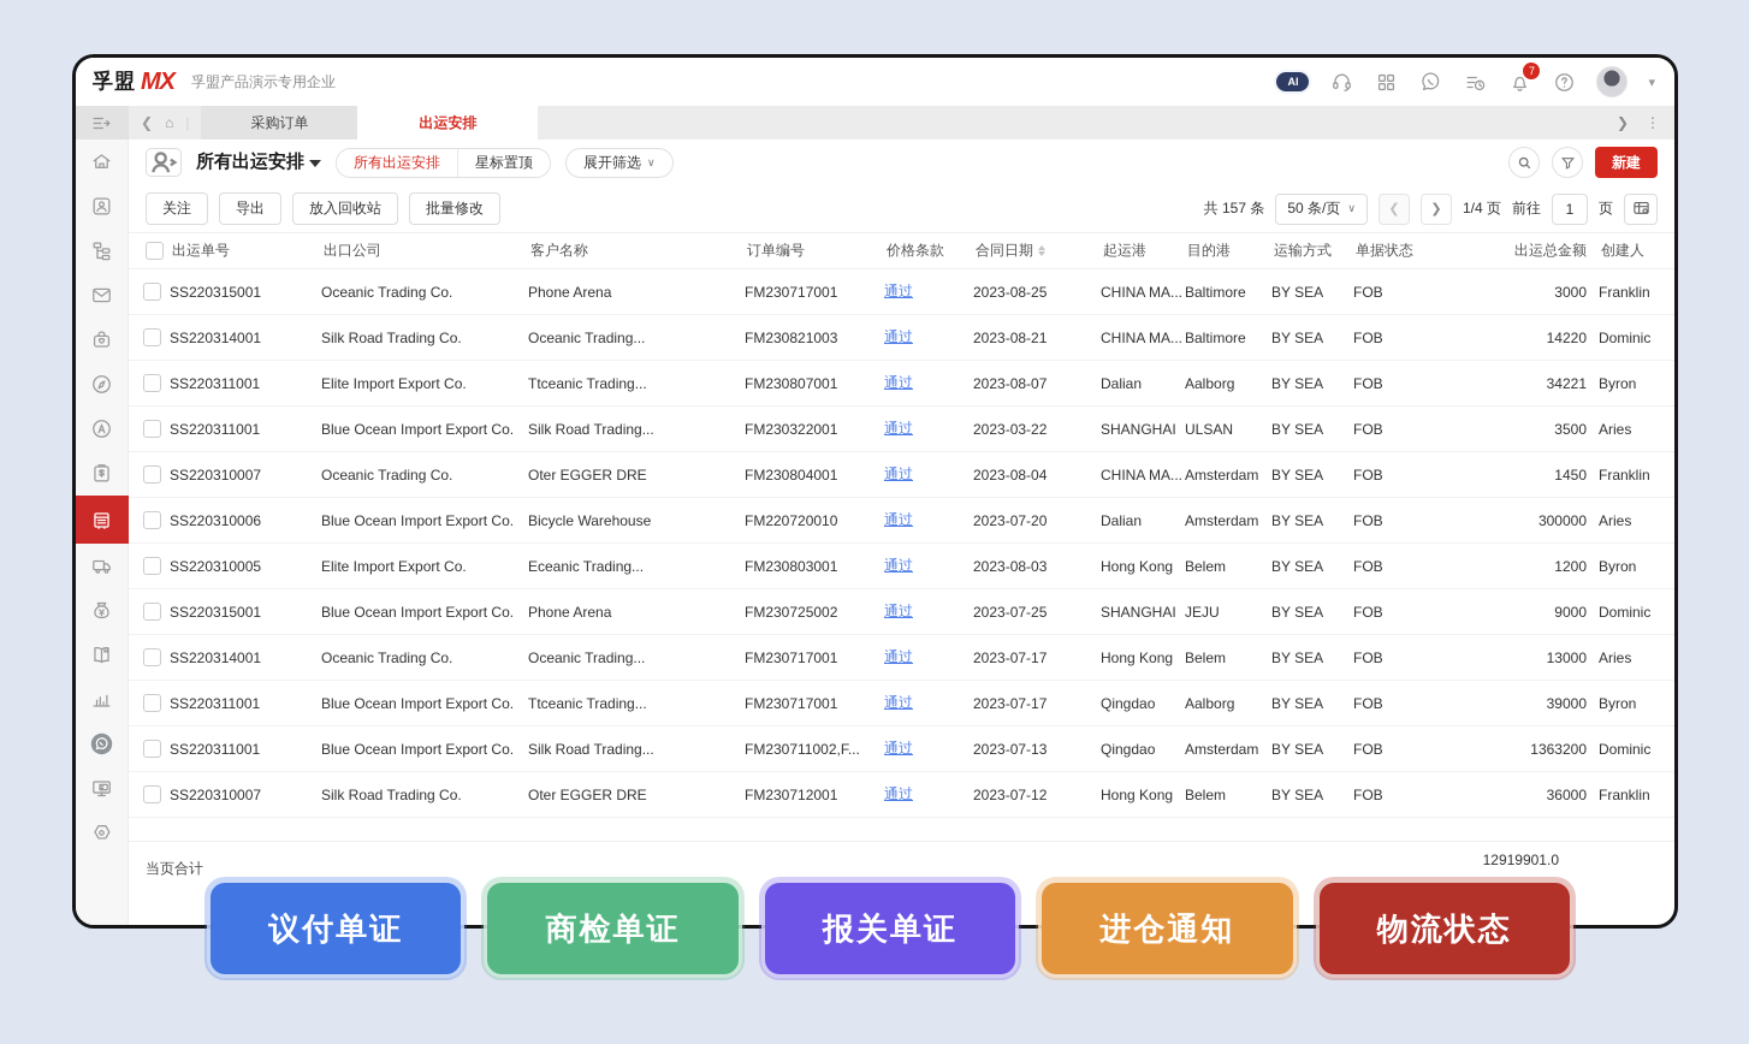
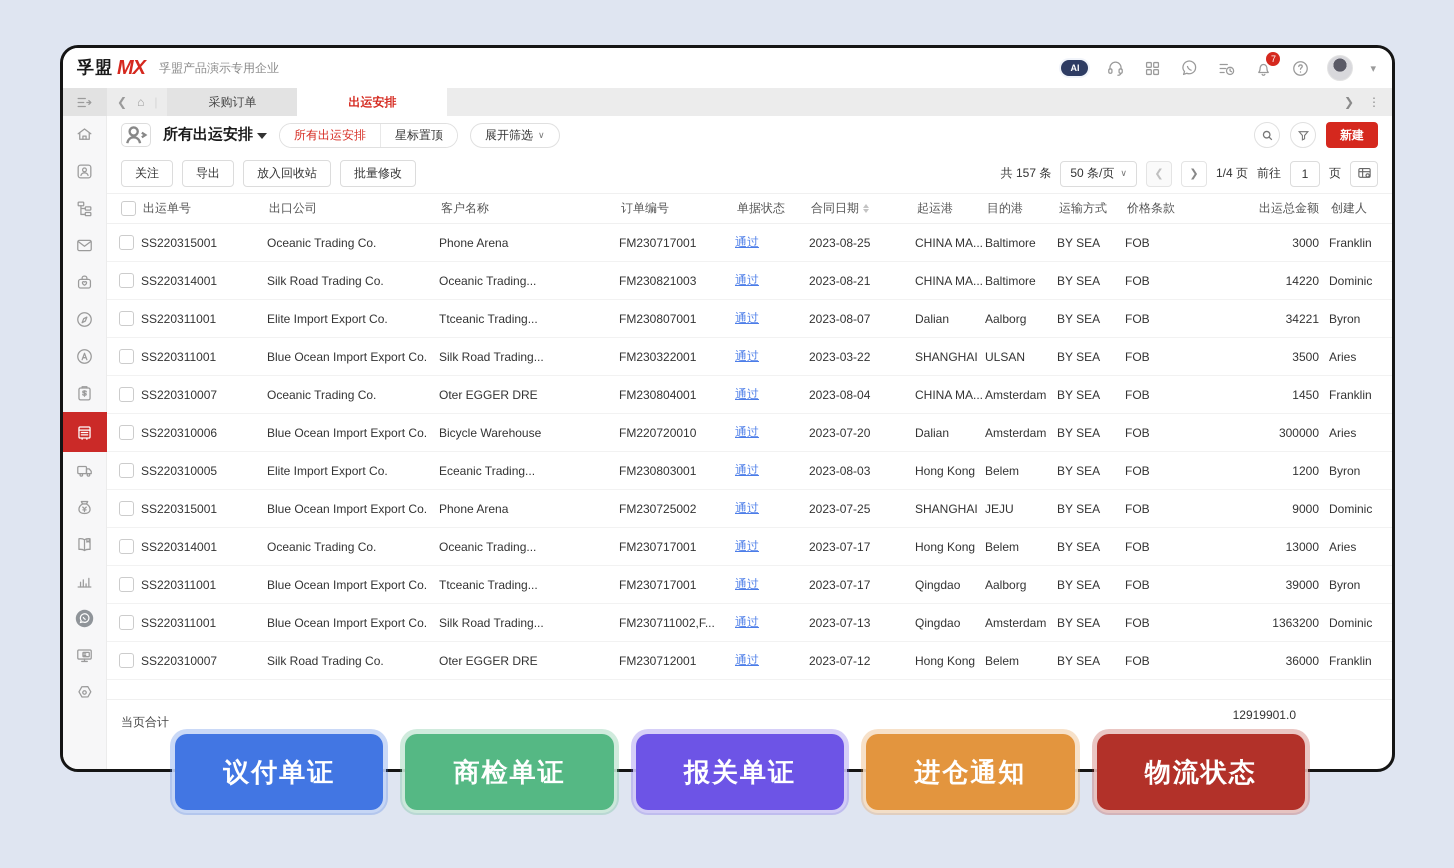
  孚盟
  MX
  孚盟产品演示专用企业
  AI
  7
  ▾
  ❮
  ⌂
  采购订单
  出运安排
  ❯
  ⋮
  所有出运安排
  所有出运安排
  星标置顶
  展开筛选
  ∨
  新建
  关注
  导出
  放入回收站
  批量修改
  共 157 条
  50 条/页
  ∨
  ❮
  ❯
  1/4 页
  前往
  1
  页
  出运单号
  出口公司
  客户名称
  订单编号
- 价格条款
+ 单据状态
  合同日期
  起运港
  目的港
  运输方式
- 单据状态
+ 价格条款
  出运总金额
  创建人
  SS220315001
  Oceanic Trading Co.
  Phone Arena
  FM230717001
  通过
  2023-08-25
  CHINA MA...
  Baltimore
  BY SEA
  FOB
  3000
  Franklin
  SS220314001
  Silk Road Trading Co.
  Oceanic Trading...
  FM230821003
  通过
  2023-08-21
  CHINA MA...
  Baltimore
  BY SEA
  FOB
  14220
  Dominic
  SS220311001
  Elite Import Export Co.
  Ttceanic Trading...
  FM230807001
  通过
  2023-08-07
  Dalian
  Aalborg
  BY SEA
  FOB
  34221
  Byron
  SS220311001
  Blue Ocean Import Export Co.
  Silk Road Trading...
  FM230322001
  通过
  2023-03-22
  SHANGHAI
  ULSAN
  BY SEA
  FOB
  3500
  Aries
  SS220310007
  Oceanic Trading Co.
  Oter EGGER DRE
  FM230804001
  通过
  2023-08-04
  CHINA MA...
  Amsterdam
  BY SEA
  FOB
  1450
  Franklin
  SS220310006
  Blue Ocean Import Export Co.
  Bicycle Warehouse
  FM220720010
  通过
  2023-07-20
  Dalian
  Amsterdam
  BY SEA
  FOB
  300000
  Aries
  SS220310005
  Elite Import Export Co.
  Eceanic Trading...
  FM230803001
  通过
  2023-08-03
  Hong Kong
  Belem
  BY SEA
  FOB
  1200
  Byron
  SS220315001
  Blue Ocean Import Export Co.
  Phone Arena
  FM230725002
  通过
  2023-07-25
  SHANGHAI
  JEJU
  BY SEA
  FOB
  9000
  Dominic
  SS220314001
  Oceanic Trading Co.
  Oceanic Trading...
  FM230717001
  通过
  2023-07-17
  Hong Kong
  Belem
  BY SEA
  FOB
  13000
  Aries
  SS220311001
  Blue Ocean Import Export Co.
  Ttceanic Trading...
  FM230717001
  通过
  2023-07-17
  Qingdao
  Aalborg
  BY SEA
  FOB
  39000
  Byron
  SS220311001
  Blue Ocean Import Export Co.
  Silk Road Trading...
  FM230711002,F...
  通过
  2023-07-13
  Qingdao
  Amsterdam
  BY SEA
  FOB
  1363200
  Dominic
  SS220310007
  Silk Road Trading Co.
  Oter EGGER DRE
  FM230712001
  通过
  2023-07-12
  Hong Kong
  Belem
  BY SEA
  FOB
  36000
  Franklin
  当页合计
  12919901.0
  议付单证
  商检单证
  报关单证
  进仓通知
  物流状态
